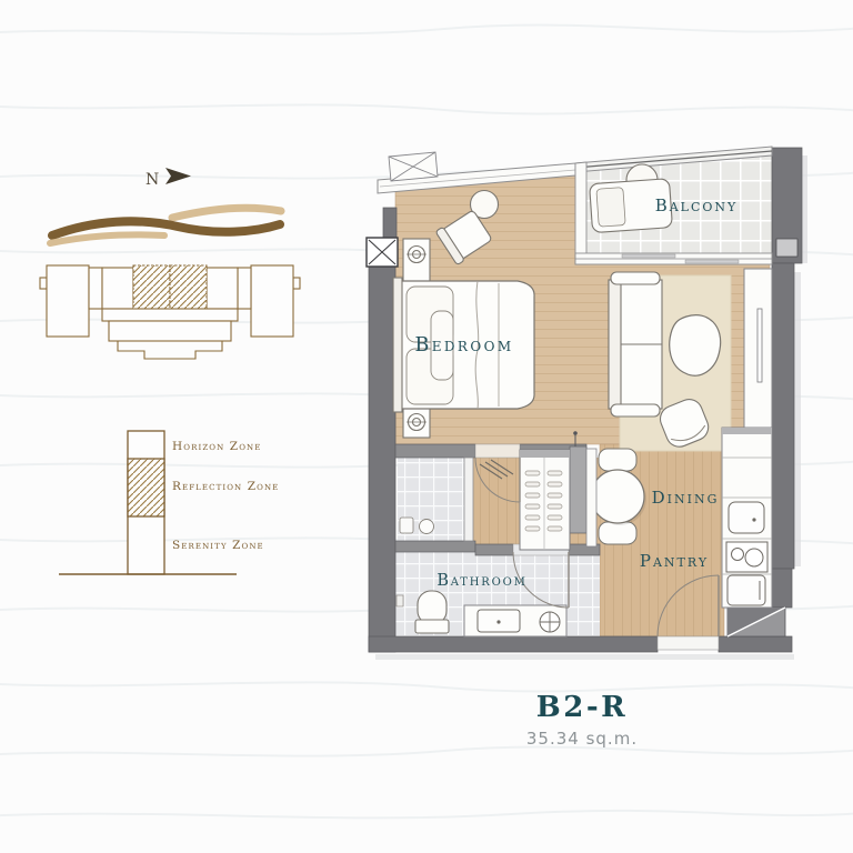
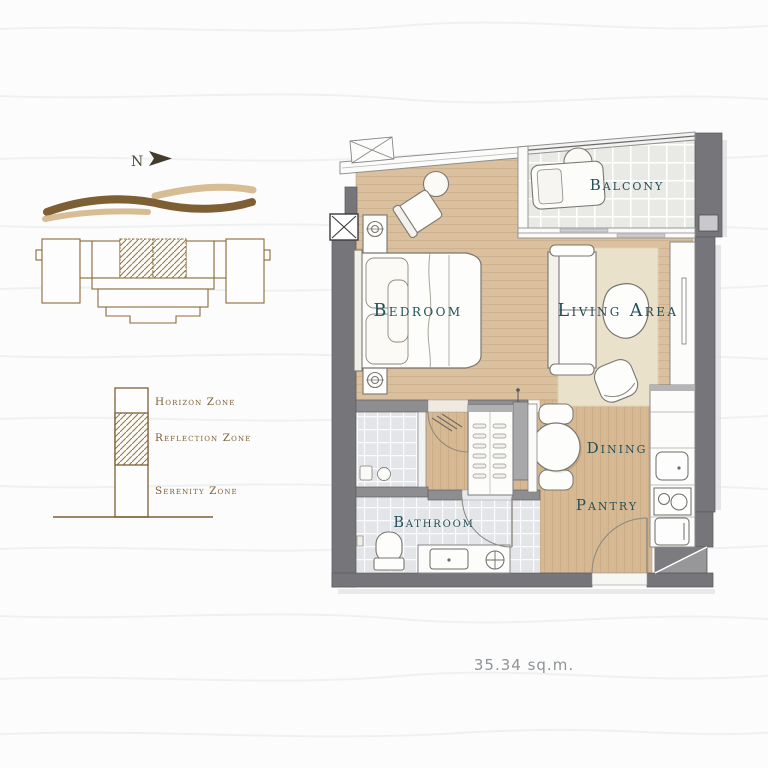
  N
  Horizon Zone
  Reflection Zone
  Serenity Zone
  Bedroom
+ Living Area
  Balcony
  Dining
  Pantry
  Bathroom
- B2-R
  35.34 sq.m.
